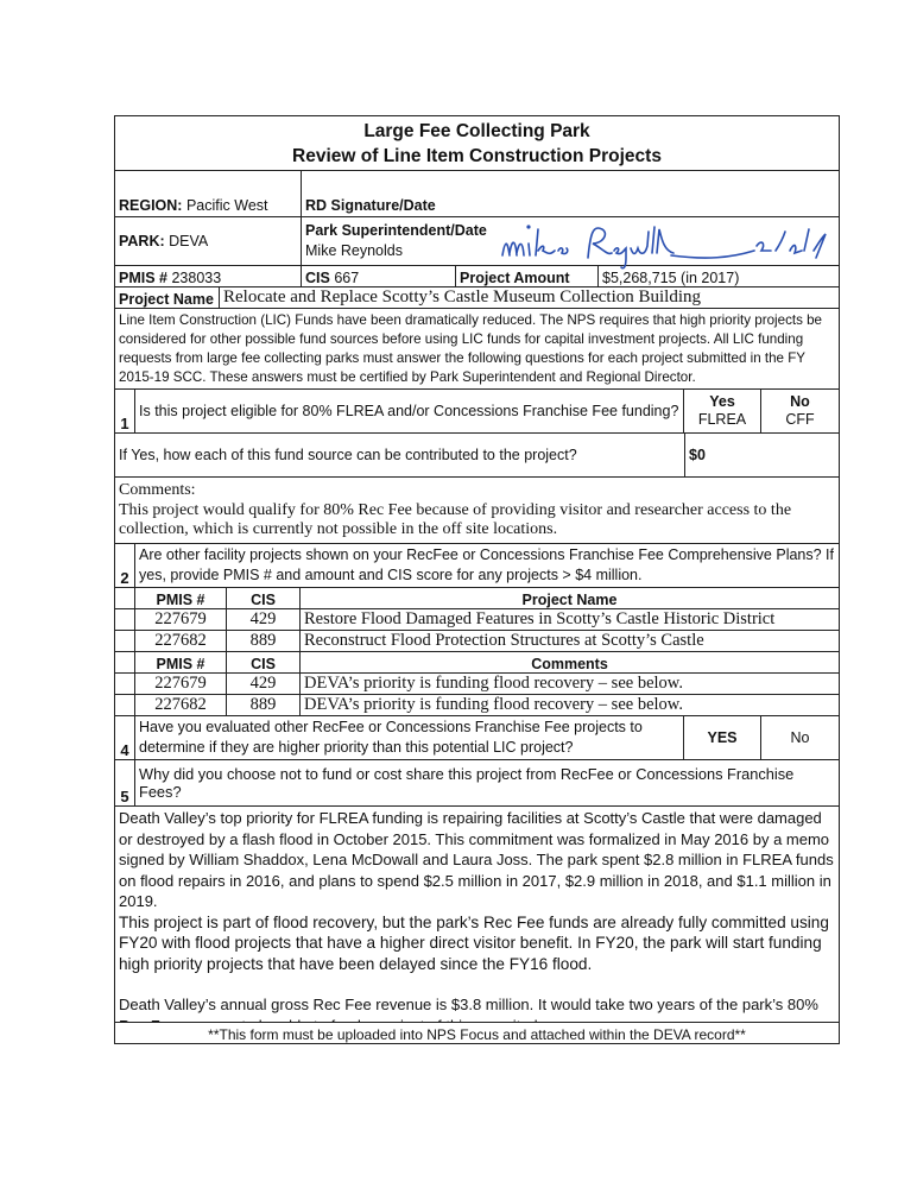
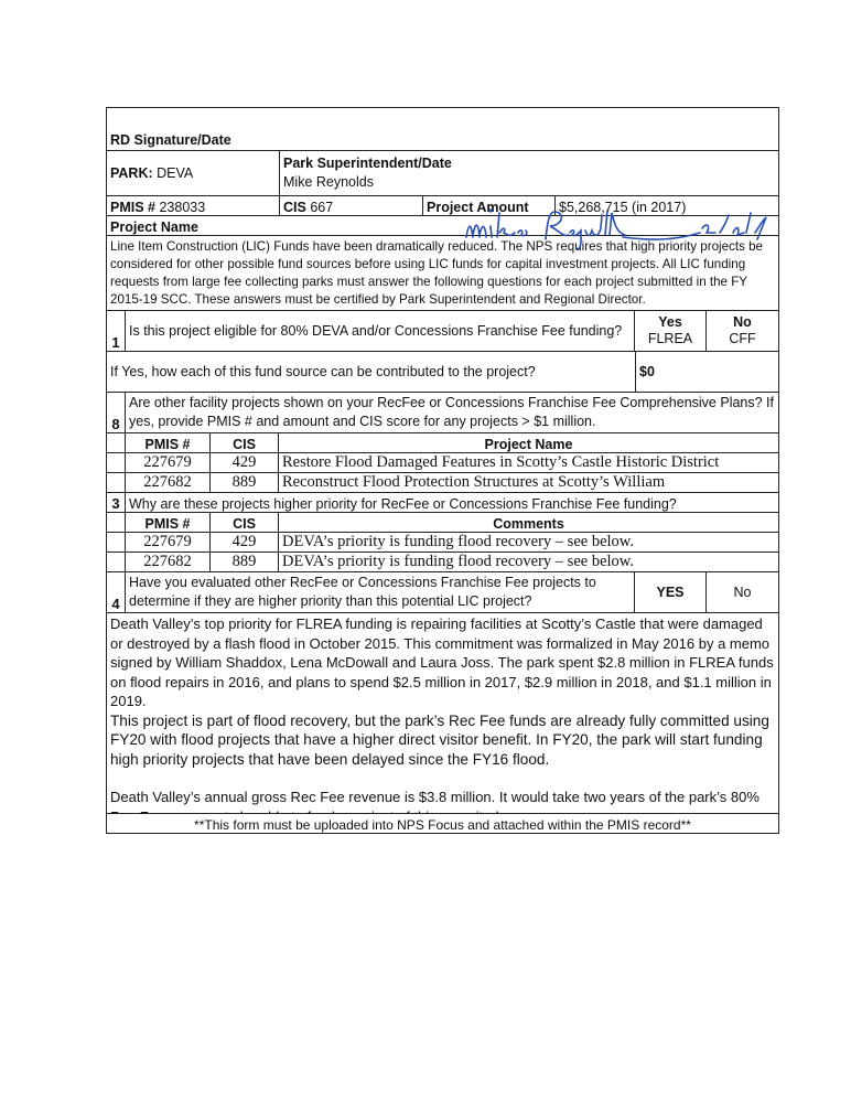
- Large Fee Collecting Park
- Review of Line Item Construction Projects
- REGION:
- Pacific West
  RD Signature/Date
  PARK:
  DEVA
  Park Superintendent/Date
  Mike Reynolds
  PMIS #
  238033
  CIS
  667
  Project Amount
  $5,268,715 (in 2017)
  Project Name
- Relocate and Replace Scotty’s Castle Museum Collection Building
  Line Item Construction (LIC) Funds have been dramatically reduced. The NPS requires that high priority projects be considered for other possible fund sources before using LIC funds for capital investment projects. All LIC funding requests from large fee collecting parks must answer the following questions for each project submitted in the FY 2015-19 SCC. These answers must be certified by Park Superintendent and Regional Director.
  1
- Is this project eligible for 80% FLREA and/or Concessions Franchise Fee funding?
+ Is this project eligible for 80% DEVA and/or Concessions Franchise Fee funding?
  Yes
  FLREA
  No
  CFF
  If Yes, how each of this fund source can be contributed to the project?
  $0
- Comments:
- This project would qualify for 80% Rec Fee because of providing visitor and researcher access to the collection, which is currently not possible in the off site locations.
- 2
+ 8
- Are other facility projects shown on your RecFee or Concessions Franchise Fee Comprehensive Plans? If yes, provide PMIS # and amount and CIS score for any projects > $4 million.
+ Are other facility projects shown on your RecFee or Concessions Franchise Fee Comprehensive Plans? If yes, provide PMIS # and amount and CIS score for any projects > $1 million.
  PMIS #
  CIS
  Project Name
  227679
  429
  Restore Flood Damaged Features in Scotty’s Castle Historic District
  227682
  889
- Reconstruct Flood Protection Structures at Scotty’s Castle
+ Reconstruct Flood Protection Structures at Scotty’s William
+ 3
+ Why are these projects higher priority for RecFee or Concessions Franchise Fee funding?
  PMIS #
  CIS
  Comments
  227679
  429
  DEVA’s priority is funding flood recovery – see below.
  227682
  889
  DEVA’s priority is funding flood recovery – see below.
  4
  Have you evaluated other RecFee or Concessions Franchise Fee projects to determine if they are higher priority than this potential LIC project?
  YES
  No
- 5
- Why did you choose not to fund or cost share this project from RecFee or Concessions Franchise Fees?
  Death Valley’s top priority for FLREA funding is repairing facilities at Scotty’s Castle that were damaged or destroyed by a flash flood in October 2015. This commitment was formalized in May 2016 by a memo signed by William Shaddox, Lena McDowall and Laura Joss. The park spent $2.8 million in FLREA funds on flood repairs in 2016, and plans to spend $2.5 million in 2017, $2.9 million in 2018, and $1.1 million in 2019.
  This project is part of flood recovery, but the park’s Rec Fee funds are already fully committed using FY20 with flood projects that have a higher direct visitor benefit. In FY20, the park will start funding high priority projects that have been delayed since the FY16 flood.
- **This form must be uploaded into NPS Focus and attached within the DEVA record**
+ **This form must be uploaded into NPS Focus and attached within the PMIS record**
